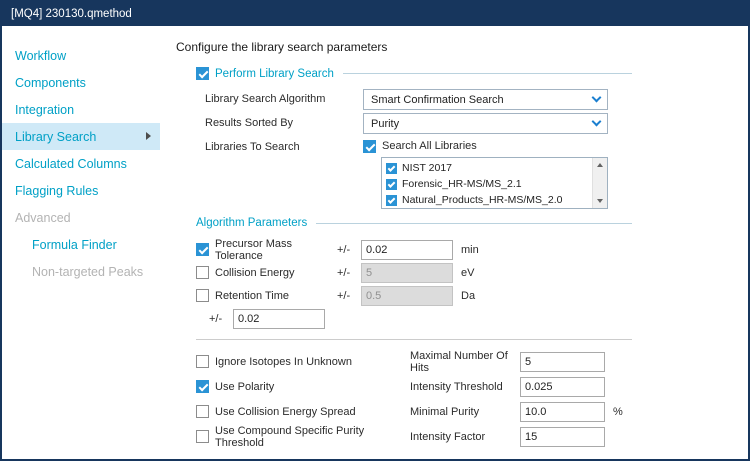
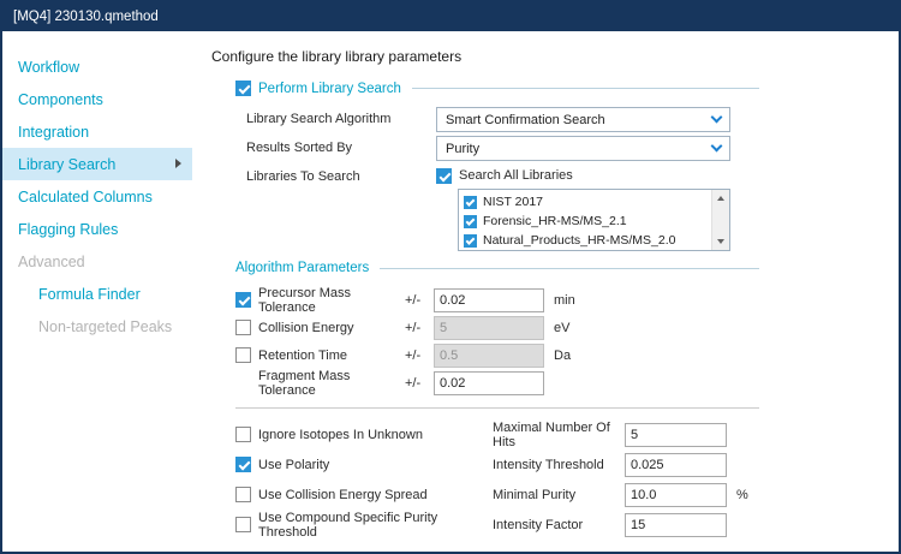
  [MQ4] 230130.qmethod
  Workflow
  Components
  Integration
  Library Search
  Calculated Columns
  Flagging Rules
  Advanced
  Formula Finder
  Non-targeted Peaks
- Configure the library search parameters
+ Configure the library library parameters
  Perform Library Search
  Library Search Algorithm
  Smart Confirmation Search
  Results Sorted By
  Purity
  Libraries To Search
  Search All Libraries
  NIST 2017
  Forensic_HR-MS/MS_2.1
  Natural_Products_HR-MS/MS_2.0
  Algorithm Parameters
  Precursor Mass Tolerance
  +/-
  0.02
  min
  Collision Energy
  +/-
  5
  eV
  Retention Time
  +/-
  0.5
  Da
+ Fragment Mass Tolerance
  +/-
  0.02
  Ignore Isotopes In Unknown
  Maximal Number Of Hits
  5
  Use Polarity
  Intensity Threshold
  0.025
  Use Collision Energy Spread
  Minimal Purity
  10.0
  %
  Use Compound Specific Purity Threshold
  Intensity Factor
  15
